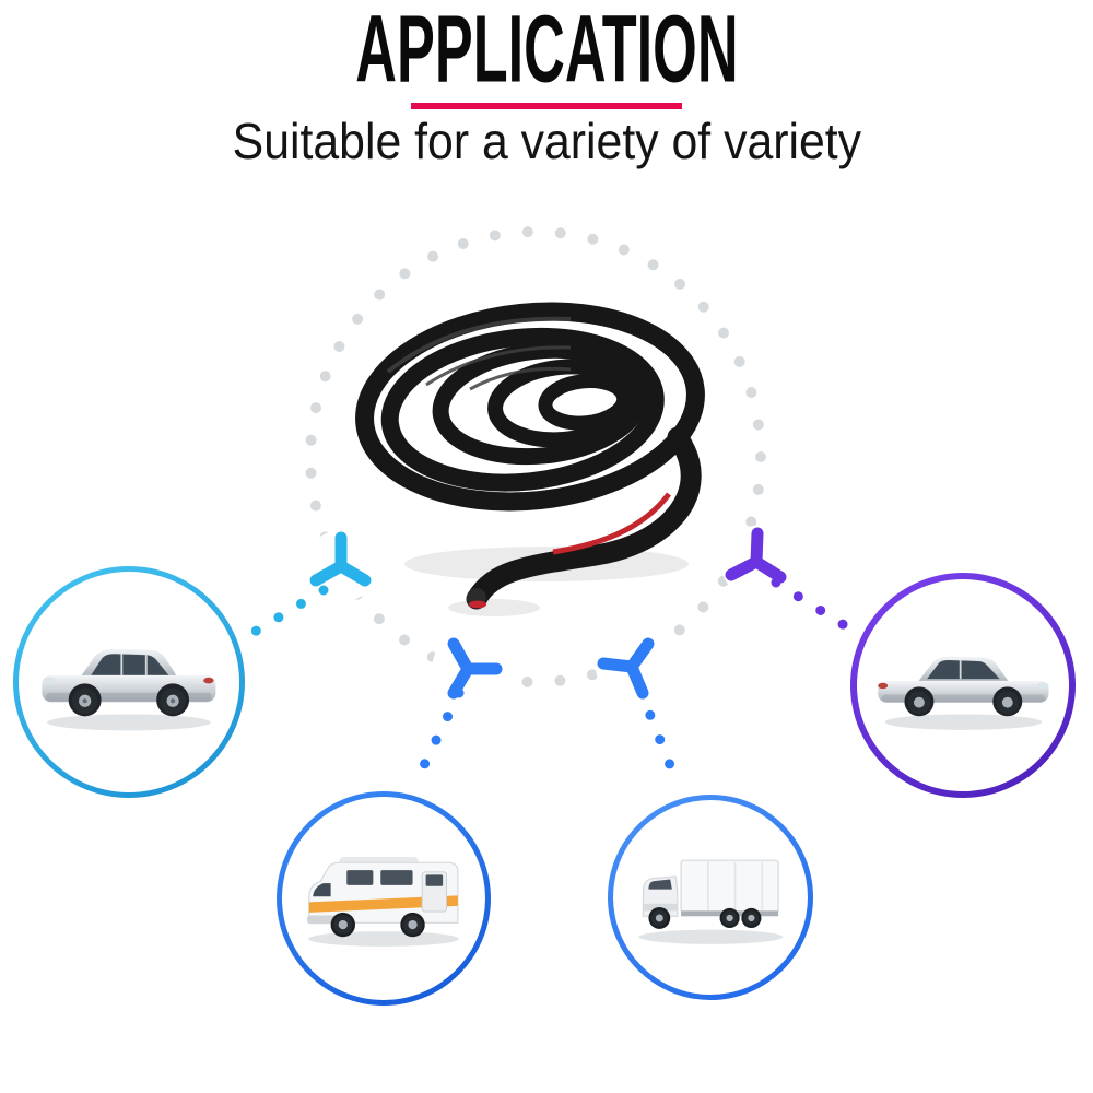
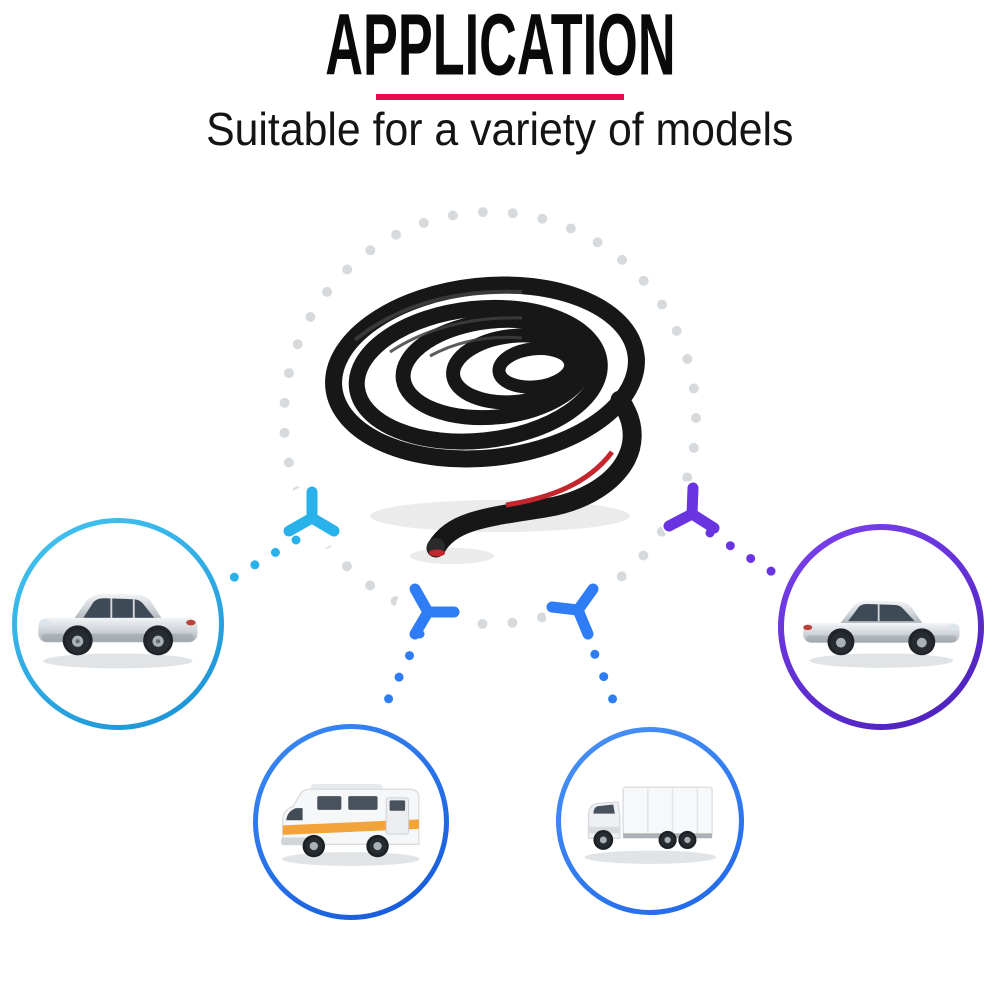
  APPLICATION
- Suitable for a variety of variety
+ Suitable for a variety of models
